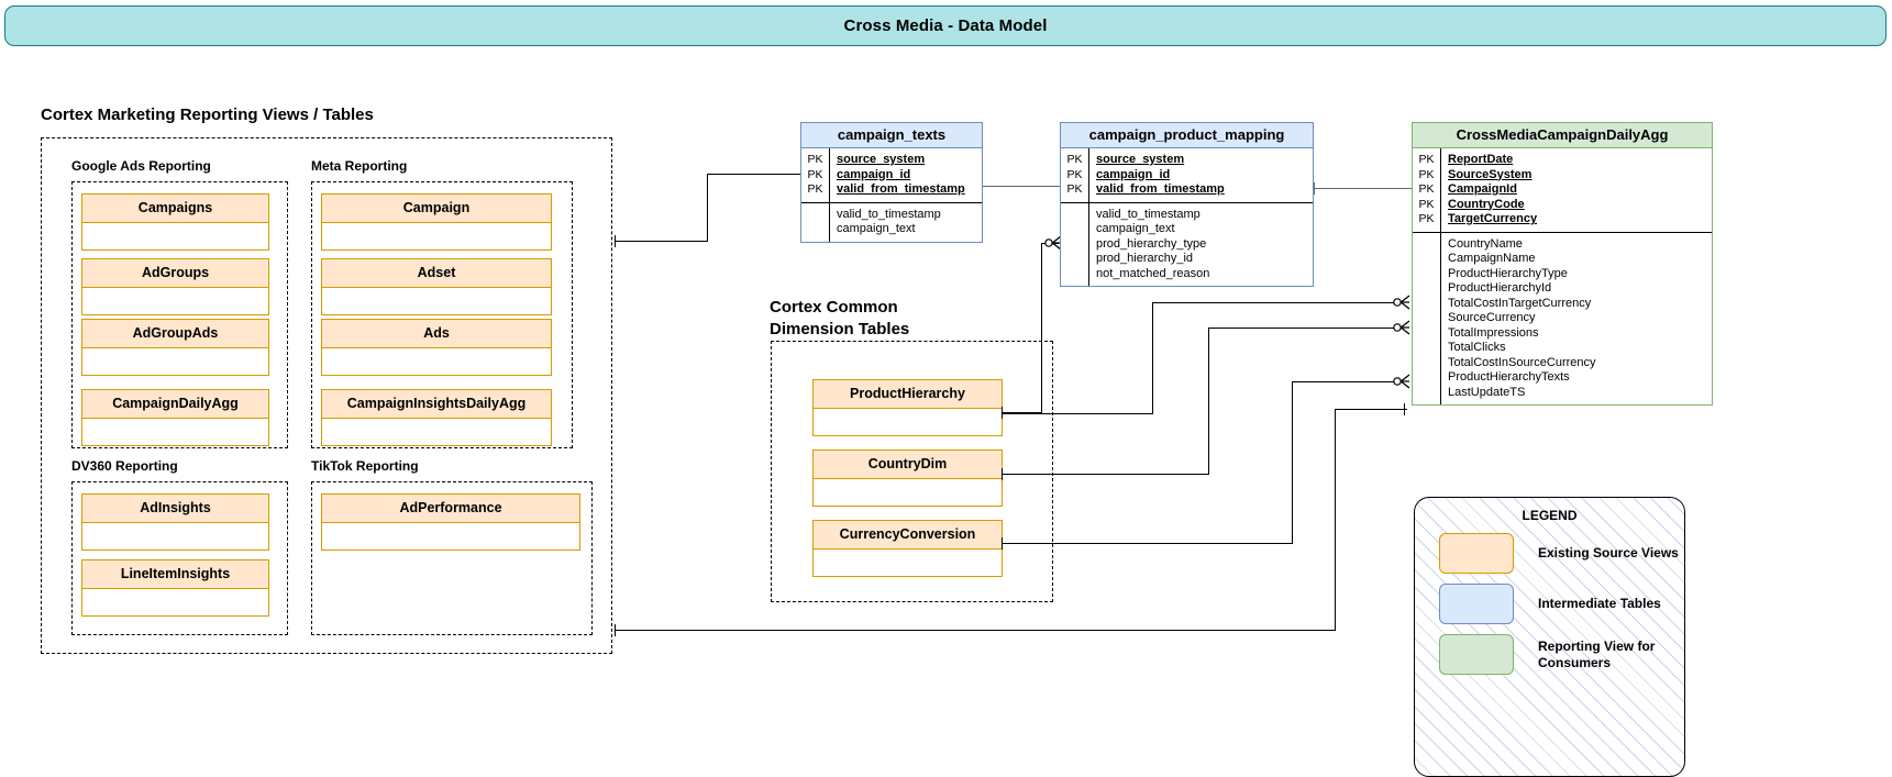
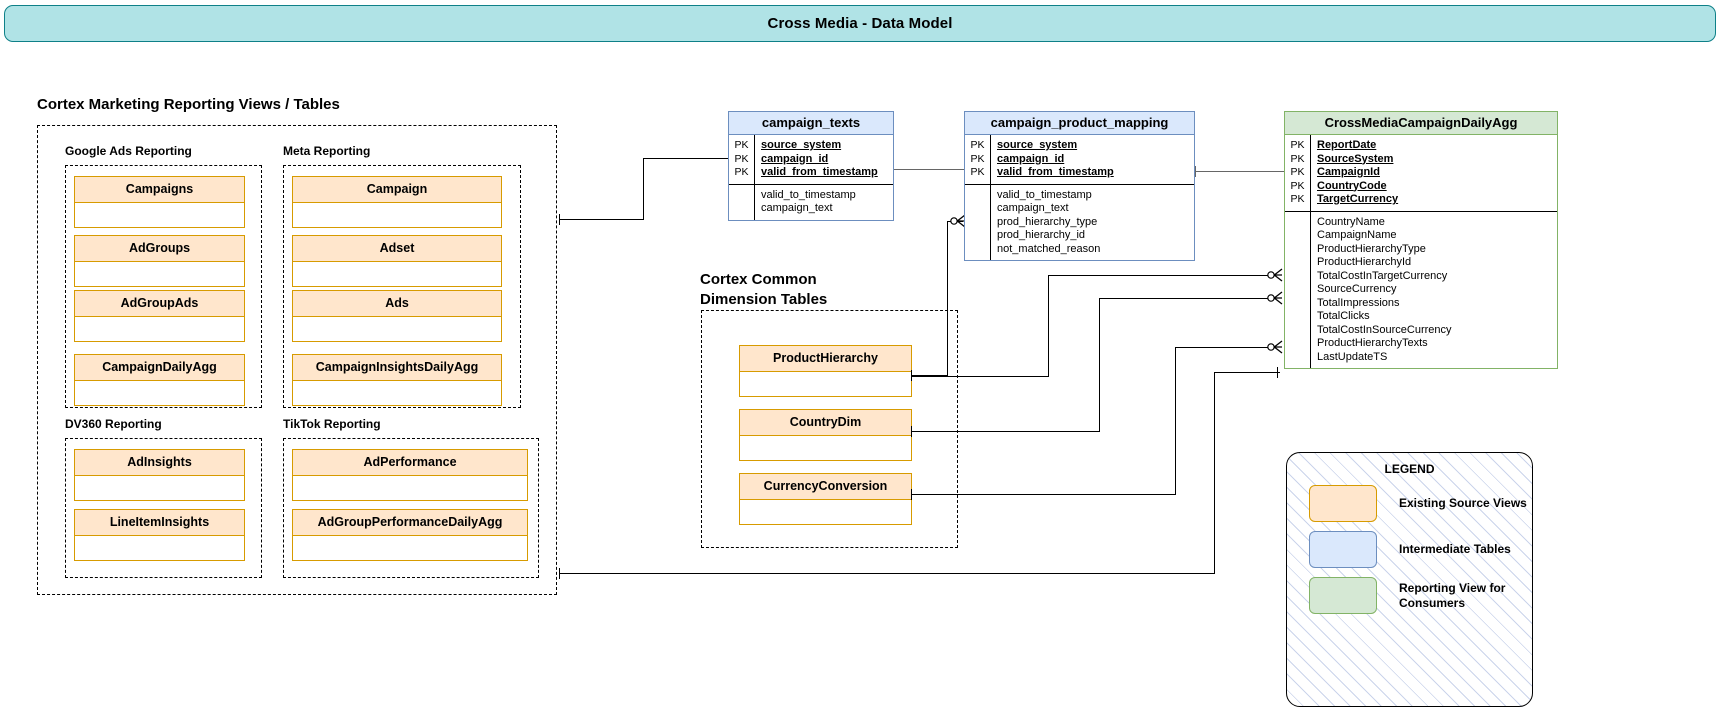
  Cross Media - Data Model
  Cortex Marketing Reporting Views / Tables
  Google Ads Reporting
  Campaigns
  AdGroups
  AdGroupAds
  CampaignDailyAgg
  Meta Reporting
  Campaign
  Adset
  Ads
  CampaignInsightsDailyAgg
  DV360 Reporting
  AdInsights
  LineItemInsights
  TikTok Reporting
  AdPerformance
+ AdGroupPerformanceDailyAgg
  Cortex Common
  Dimension Tables
  ProductHierarchy
  CountryDim
  CurrencyConversion
  campaign_texts
  PK
  PK
  PK
  source_system
  campaign_id
  valid_from_timestamp
  valid_to_timestamp
  campaign_text
  campaign_product_mapping
  PK
  PK
  PK
  source_system
  campaign_id
  valid_from_timestamp
  valid_to_timestamp
  campaign_text
  prod_hierarchy_type
  prod_hierarchy_id
  not_matched_reason
  CrossMediaCampaignDailyAgg
  PK
  PK
  PK
  PK
  PK
  ReportDate
  SourceSystem
  CampaignId
  CountryCode
  TargetCurrency
  CountryName
  CampaignName
  ProductHierarchyType
  ProductHierarchyId
  TotalCostInTargetCurrency
  SourceCurrency
  TotalImpressions
  TotalClicks
  TotalCostInSourceCurrency
  ProductHierarchyTexts
  LastUpdateTS
  LEGEND
  Existing Source Views
  Intermediate Tables
  Reporting View for
  Consumers
